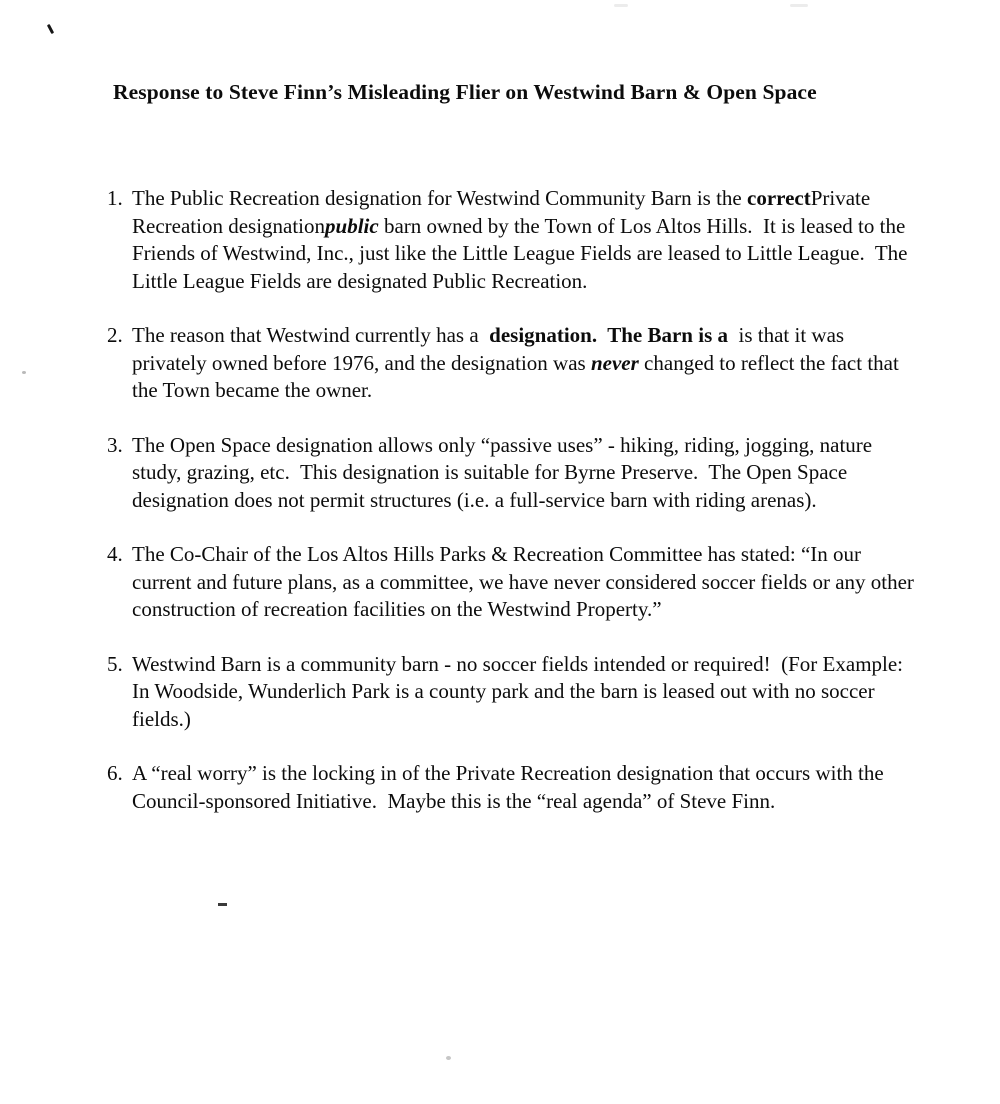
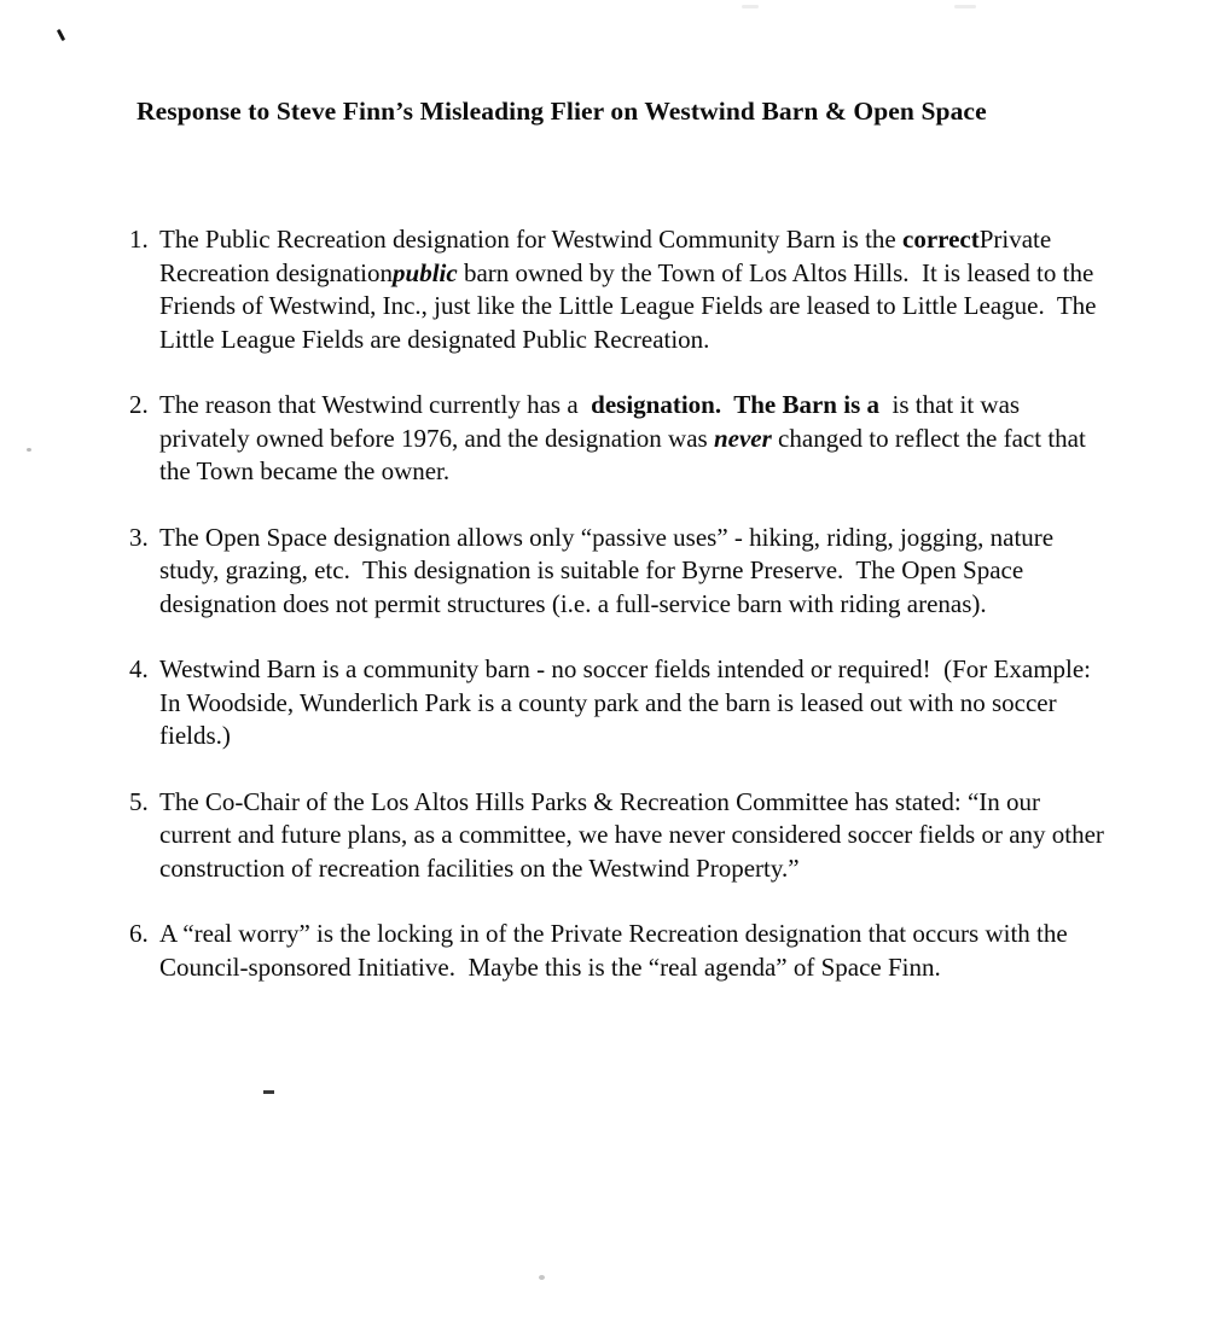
  Response to Steve Finn’s Misleading Flier on Westwind Barn & Open Space
  1.
  The Public Recreation designation for Westwind Community Barn is the correctPrivate Recreation designationpublic barn owned by the Town of Los Altos Hills. It is leased to the Friends of Westwind, Inc., just like the Little League Fields are leased to Little League. The Little League Fields are designated Public Recreation.
  2.
  The reason that Westwind currently has a designation. The Barn is a is that it was privately owned before 1976, and the designation was never changed to reflect the fact that the Town became the owner.
  3.
  The Open Space designation allows only “passive uses” - hiking, riding, jogging, nature study, grazing, etc. This designation is suitable for Byrne Preserve. The Open Space designation does not permit structures (i.e. a full-service barn with riding arenas).
  4.
- The Co-Chair of the Los Altos Hills Parks & Recreation Committee has stated: “In our current and future plans, as a committee, we have never considered soccer fields or any other construction of recreation facilities on the Westwind Property.”
+ Westwind Barn is a community barn - no soccer fields intended or required! (For Example: In Woodside, Wunderlich Park is a county park and the barn is leased out with no soccer fields.)
  5.
- Westwind Barn is a community barn - no soccer fields intended or required! (For Example: In Woodside, Wunderlich Park is a county park and the barn is leased out with no soccer fields.)
+ The Co-Chair of the Los Altos Hills Parks & Recreation Committee has stated: “In our current and future plans, as a committee, we have never considered soccer fields or any other construction of recreation facilities on the Westwind Property.”
  6.
- A “real worry” is the locking in of the Private Recreation designation that occurs with the Council-sponsored Initiative. Maybe this is the “real agenda” of Steve Finn.
+ A “real worry” is the locking in of the Private Recreation designation that occurs with the Council-sponsored Initiative. Maybe this is the “real agenda” of Space Finn.
